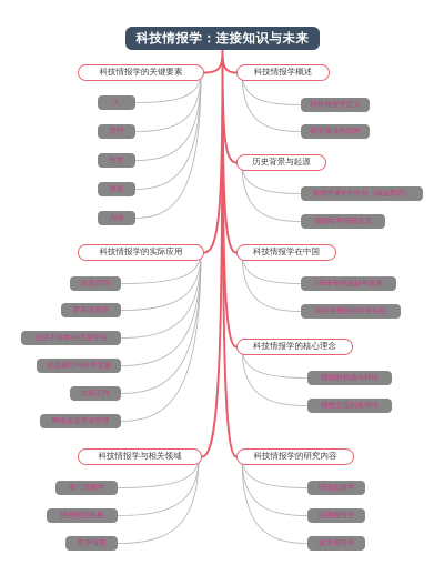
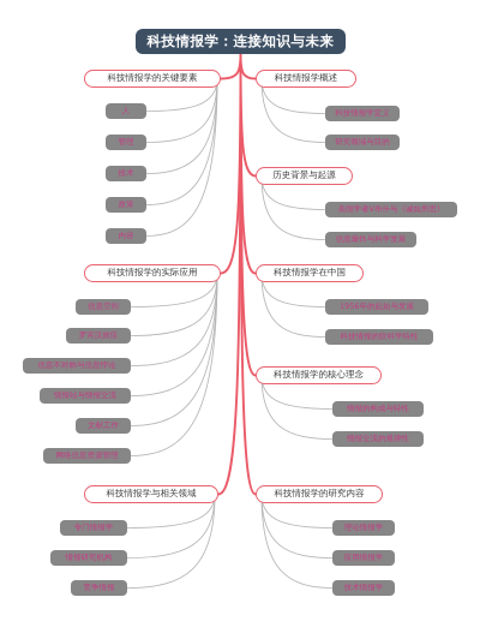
  科技情报学：连接知识与未来
  科技情报学的关键要素
  人
  管理
  技术
  政策
  内容
  科技情报学概述
  科技情报学定义
  研究领域与目的
  历史背景与起源
  美国学者V布什与《诚如所思》
- 情报站与情报交流
+ 信息爆炸与科学发展
  科技情报学的实际应用
  信息空间
  罗宾汉效应
  信息不对称与信息悖论
- 信息爆炸与科学发展
+ 情报站与情报交流
  文献工作
  网络信息资源管理
  科技情报学在中国
  1956年的起始与发展
  科技情报的软科学特性
  科技情报学的核心理念
  情报的构成与特性
  情报交流的规律性
  科技情报学与相关领域
  专门情报学
  情报研究机构
  竞争情报
  科技情报学的研究内容
  理论情报学
  应用情报学
  技术情报学
